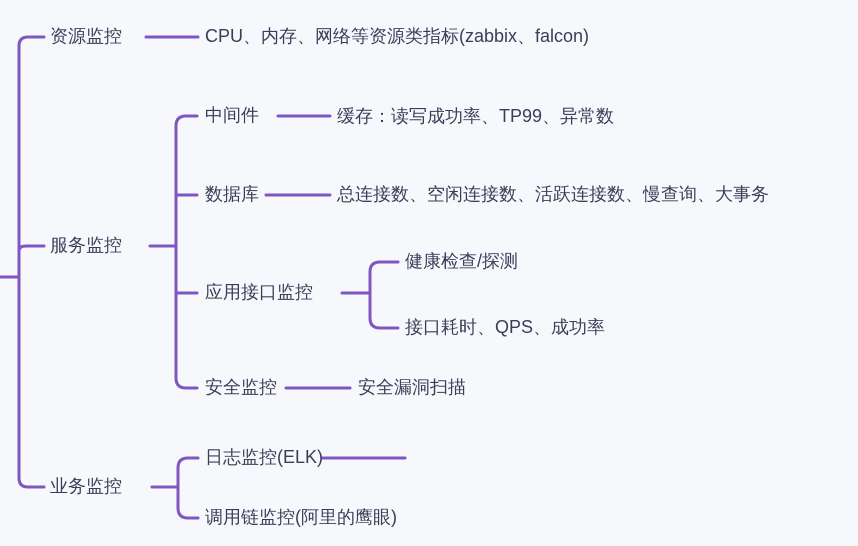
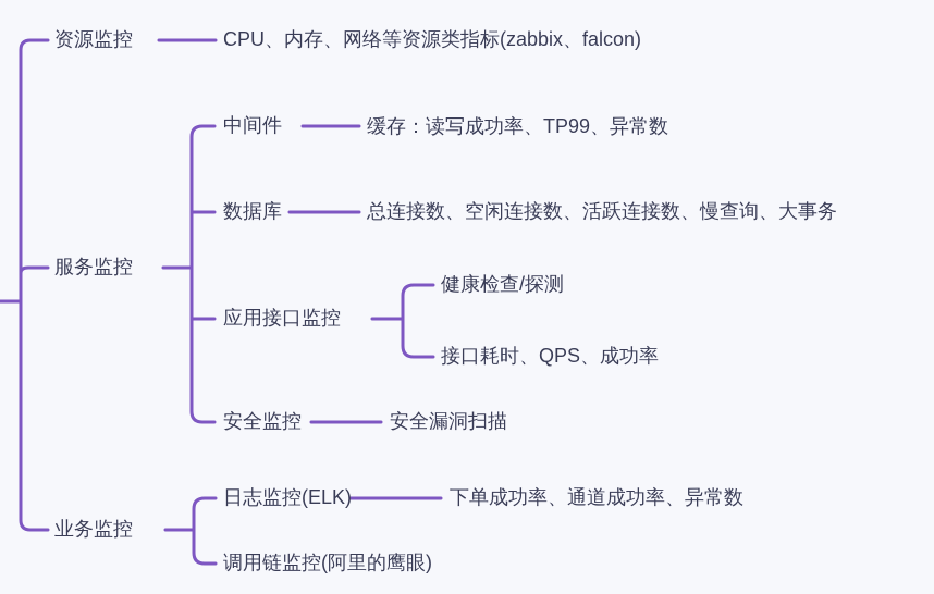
  资源监控
  服务监控
  业务监控
  CPU、内存、网络等资源类指标(zabbix、falcon)
  中间件
  缓存：读写成功率、TP99、异常数
  数据库
  总连接数、空闲连接数、活跃连接数、慢查询、大事务
  应用接口监控
  健康检查/探测
  接口耗时、QPS、成功率
  安全监控
  安全漏洞扫描
  日志监控(ELK)
+ 下单成功率、通道成功率、异常数
  调用链监控(阿里的鹰眼)
